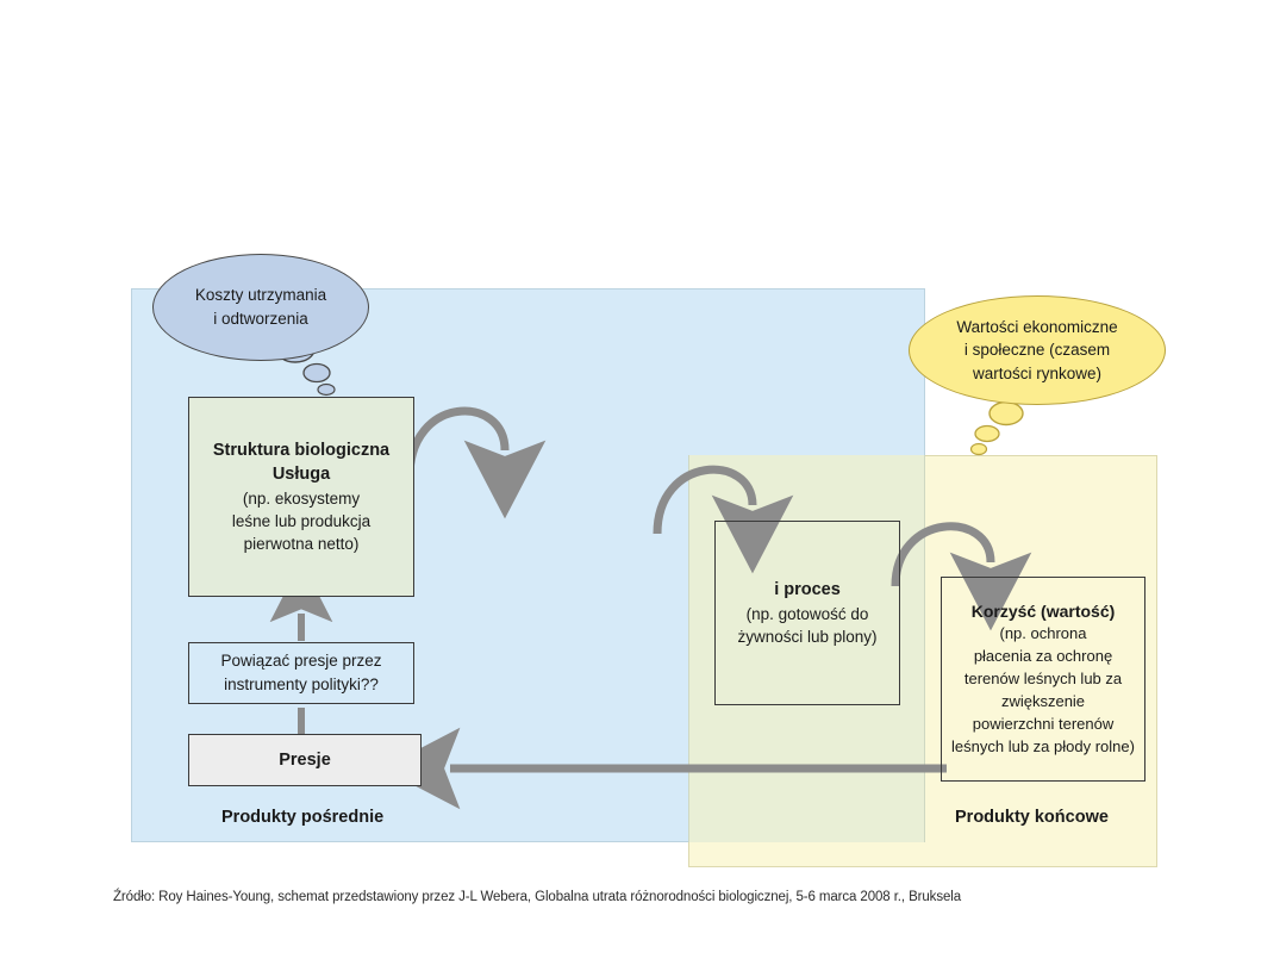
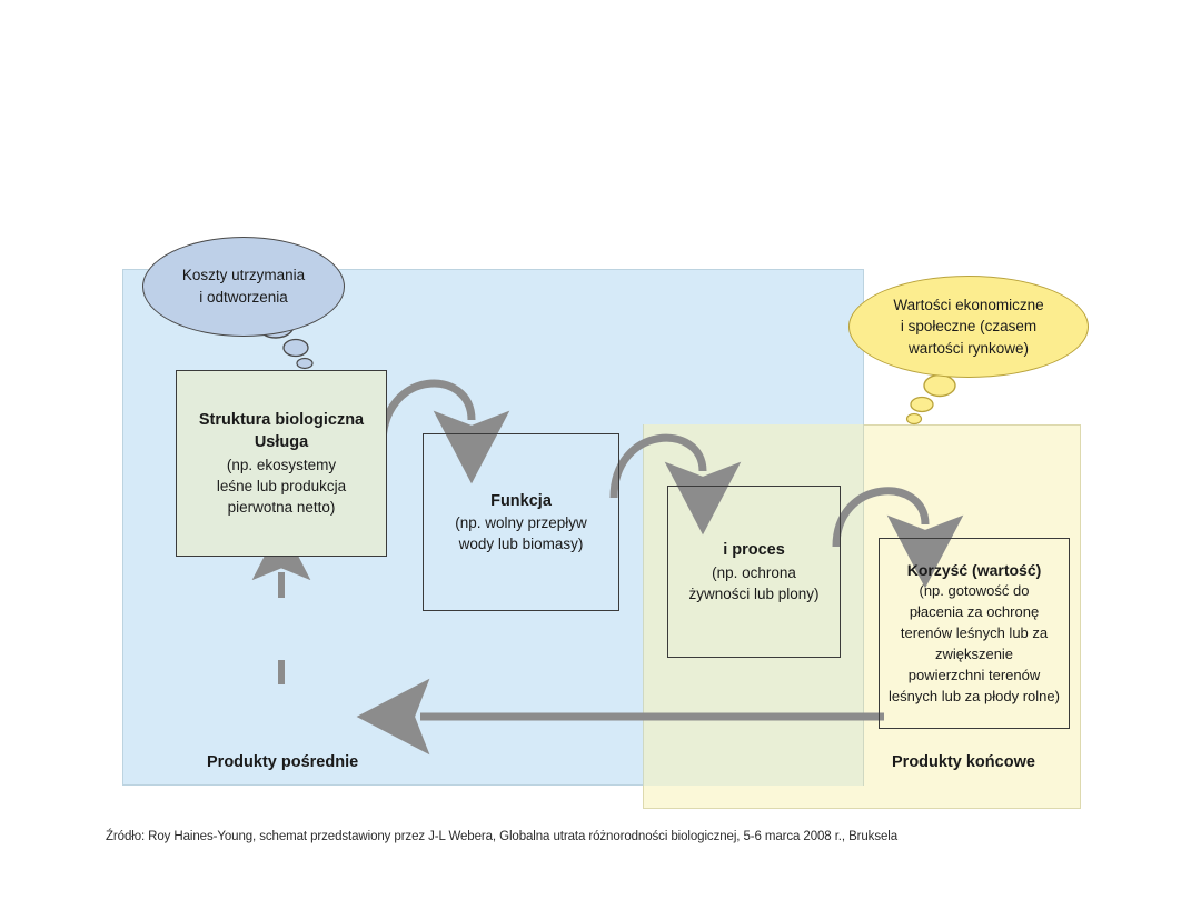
  Koszty utrzymania
  i odtworzenia
  Wartości ekonomiczne
  i społeczne (czasem
  wartości rynkowe)
  Struktura biologiczna
  Usługa
  (np. ekosystemy
  leśne lub produkcja
  pierwotna netto)
+ Funkcja
+ (np. wolny przepływ
+ wody lub biomasy)
  i proces
- (np. gotowość do
+ (np. ochrona
  żywności lub plony)
  Korzyść (wartość)
- (np. ochrona
+ (np. gotowość do
  płacenia za ochronę
  terenów leśnych lub za
  zwiększenie
  powierzchni terenów
  leśnych lub za płody rolne)
- Powiązać presje przez
- instrumenty polityki??
- Presje
  Produkty pośrednie
  Produkty końcowe
  Źródło: Roy Haines-Young, schemat przedstawiony przez J-L Webera, Globalna utrata różnorodności biologicznej, 5-6 marca 2008 r., Bruksela
